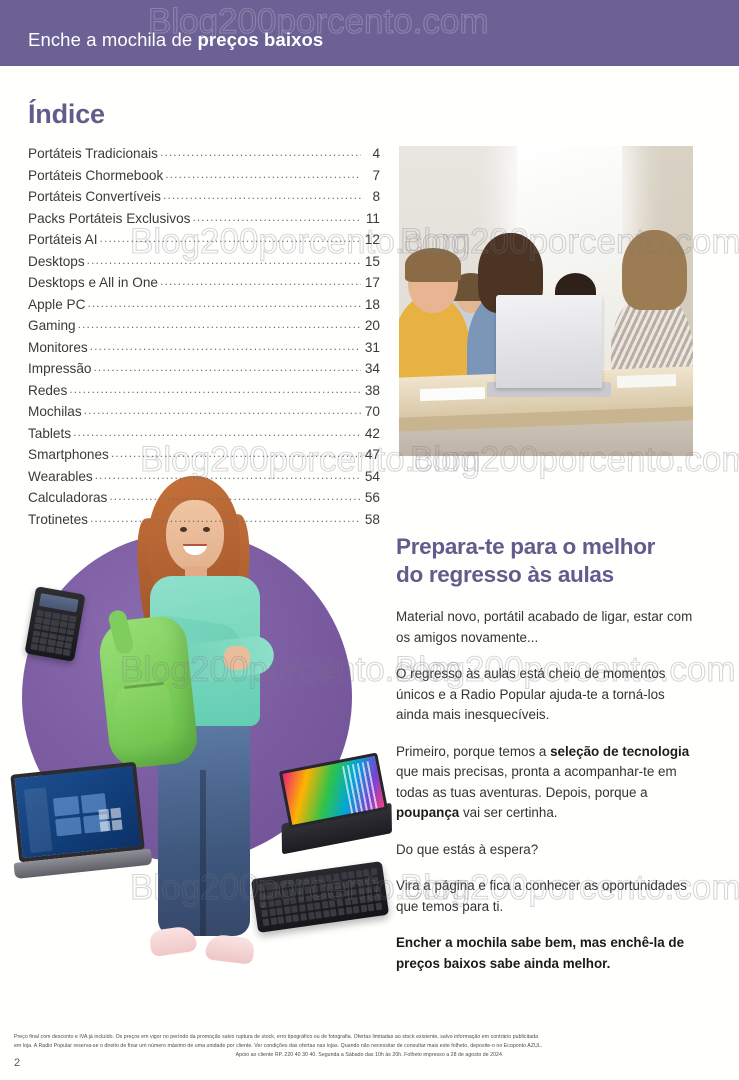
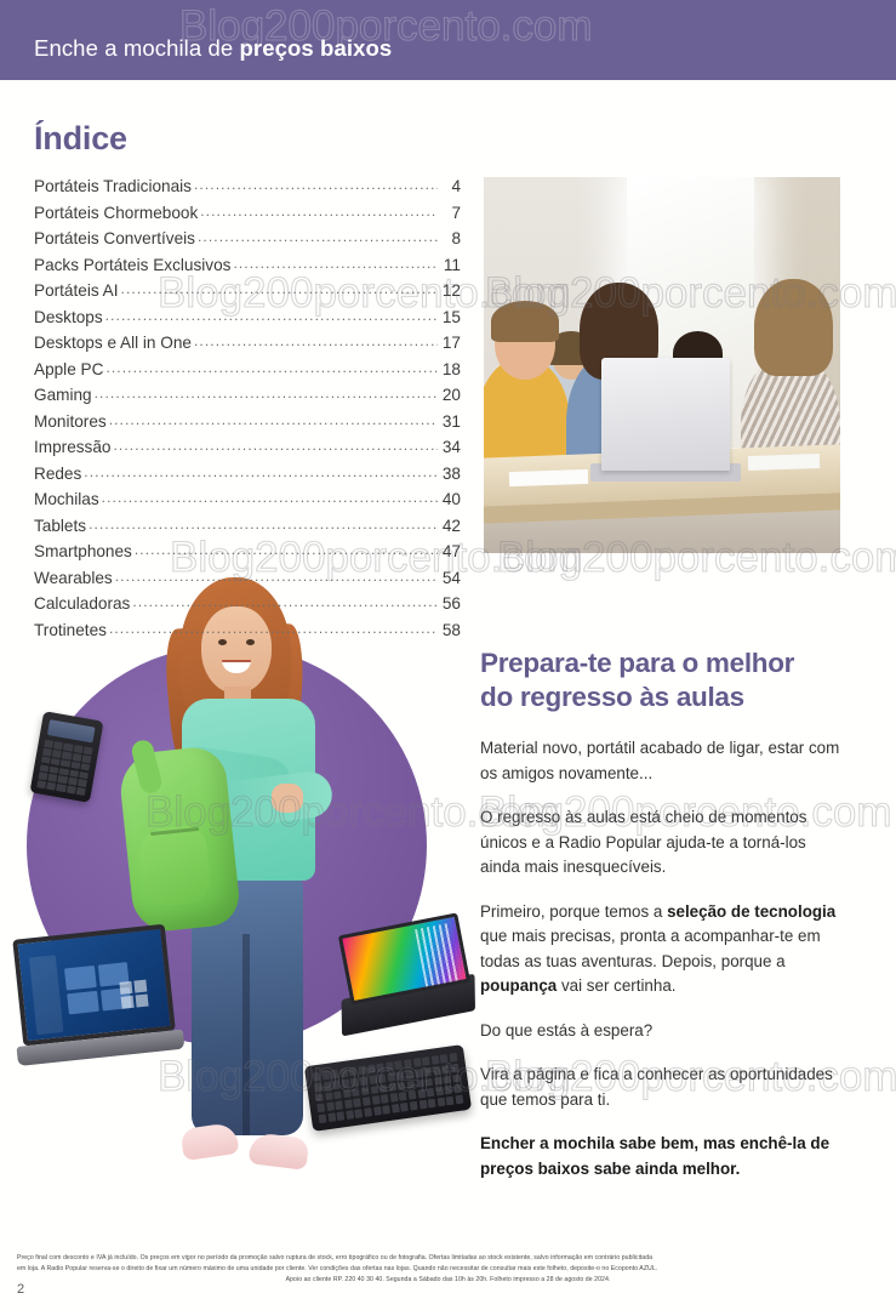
  Enche a mochila de preços baixos
  Índice
  Portáteis Tradicionais
  4
  Portáteis Chormebook
  7
  Portáteis Convertíveis
  8
  Packs Portáteis Exclusivos
  11
  Portáteis AI
  12
  Desktops
  15
  Desktops e All in One
  17
  Apple PC
  18
  Gaming
  20
  Monitores
  31
  Impressão
  34
  Redes
  38
  Mochilas
- 70
+ 40
  Tablets
  42
  Smartphones
  47
  Wearables
  54
  Calculadoras
  56
  Trotinetes
  58
  Prepara-te para o melhor
  do regresso às aulas
  Material novo, portátil acabado de ligar, estar com os amigos novamente...
  O regresso às aulas está cheio de momentos únicos e a Radio Popular ajuda-te a torná-los ainda mais inesquecíveis.
  Primeiro, porque temos a seleção de tecnologia que mais precisas, pronta a acompanhar-te em todas as tuas aventuras. Depois, porque a poupança vai ser certinha.
  Do que estás à espera?
  Vira a página e fica a conhecer as oportunidades que temos para ti.
  Encher a mochila sabe bem, mas enchê-la de preços baixos sabe ainda melhor.
  2
  Blog200porcento.com
  Blog200porcento.com
  Blog200porcento.com
  Blog200porcento.com
  Blog200porcento.com
  Blog200porcento.com
  Blog200porcento.com
  Blog200porcento.com
  Blog200porcento.com
